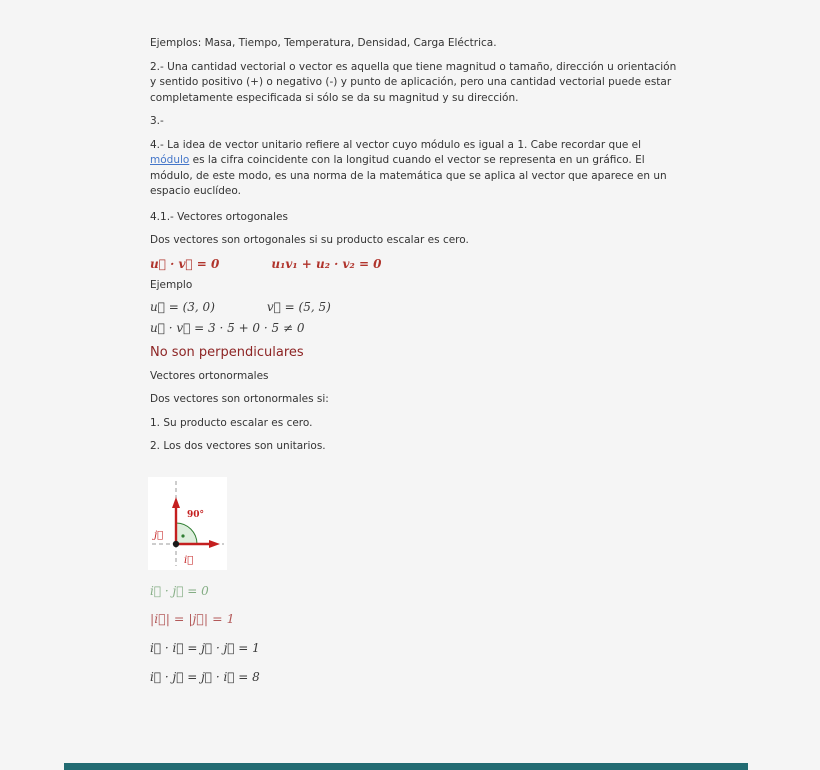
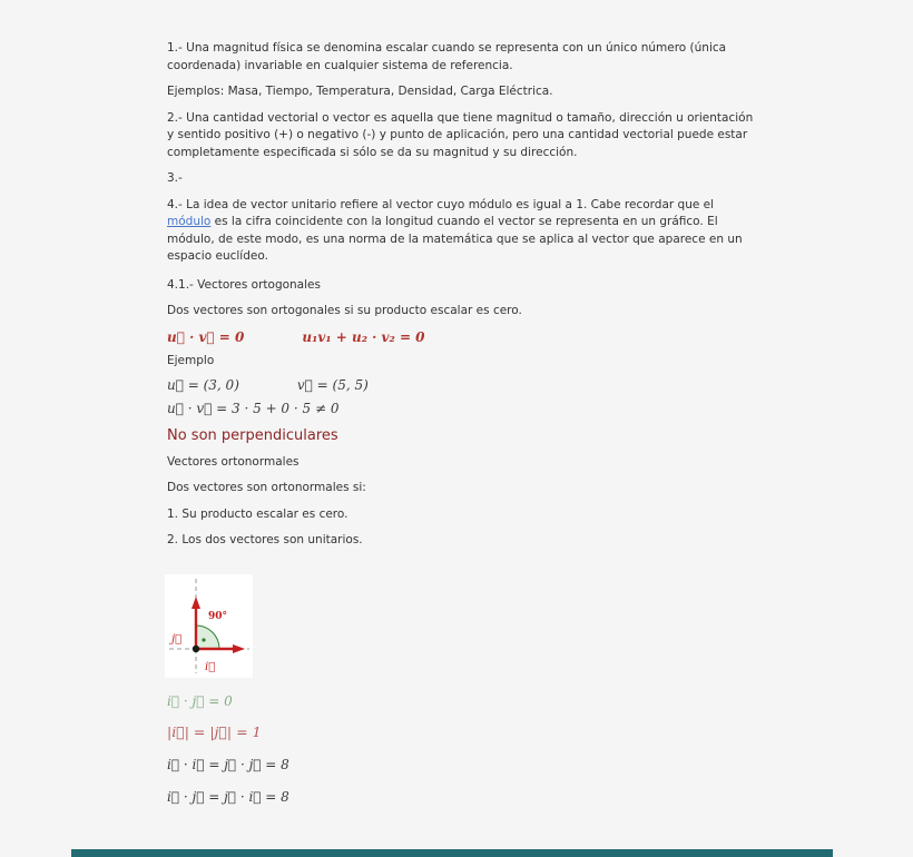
+ 1.- Una magnitud física se denomina escalar cuando se representa con un único número (única coordenada) invariable en cualquier sistema de referencia.
  Ejemplos: Masa, Tiempo, Temperatura, Densidad, Carga Eléctrica.
  2.- Una cantidad vectorial o vector es aquella que tiene magnitud o tamaño, dirección u orientación y sentido positivo (+) o negativo (-) y punto de aplicación, pero una cantidad vectorial puede estar completamente especificada si sólo se da su magnitud y su dirección.
  3.-
  4.- La idea de vector unitario refiere al vector cuyo módulo es igual a 1. Cabe recordar que el módulo es la cifra coincidente con la longitud cuando el vector se representa en un gráfico. El módulo, de este modo, es una norma de la matemática que se aplica al vector que aparece en un espacio euclídeo.
  4.1.- Vectores ortogonales
  Dos vectores son ortogonales si su producto escalar es cero.
  u⃗ · v⃗ = 0
  u₁v₁ + u₂ · v₂ = 0
  Ejemplo
  u⃗ = (3, 0)
  v⃗ = (5, 5)
  u⃗ · v⃗ = 3 · 5 + 0 · 5 ≠ 0
  No son perpendiculares
  Vectores ortonormales
  Dos vectores son ortonormales si:
  1. Su producto escalar es cero.
  2. Los dos vectores son unitarios.
  90°
  j⃗
  i⃗
  i⃗ · j⃗ = 0
  |i⃗| = |j⃗| = 1
- i⃗ · i⃗ = j⃗ · j⃗ = 1
+ i⃗ · i⃗ = j⃗ · j⃗ = 8
  i⃗ · j⃗ = j⃗ · i⃗ = 8
